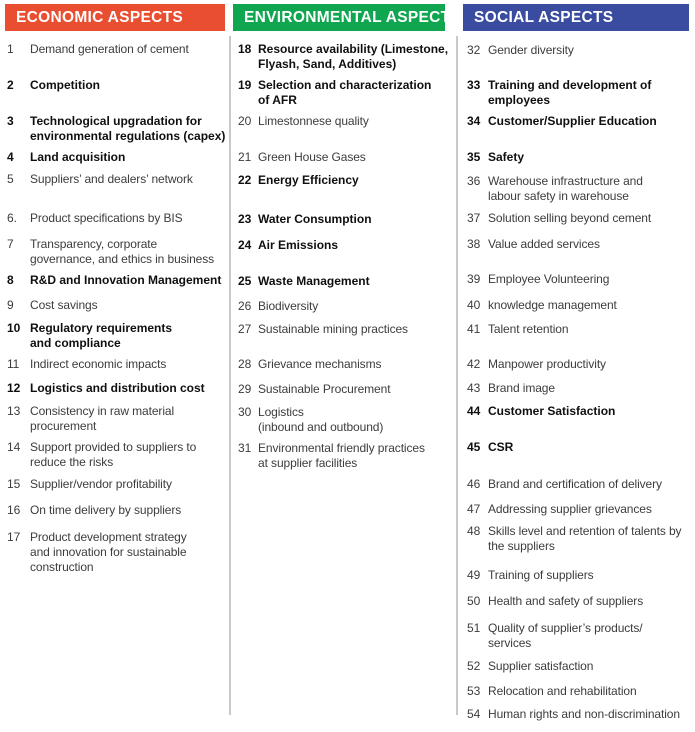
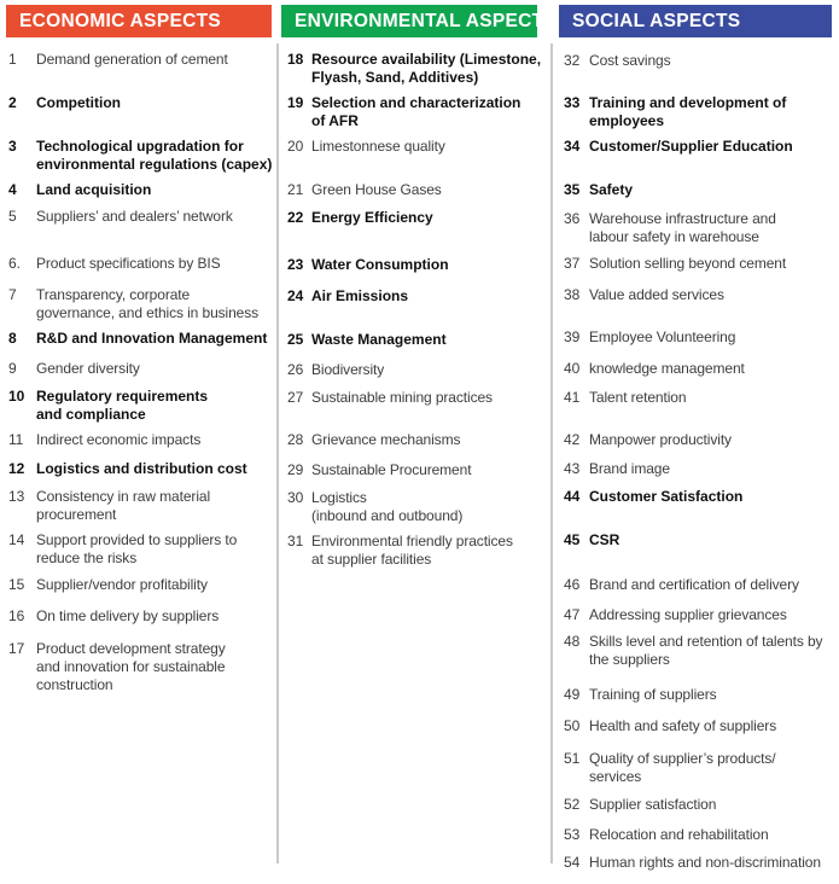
  ECONOMIC ASPECTS
  1
  Demand generation of cement
  2
  Competition
  3
  Technological upgradation for
  environmental regulations (capex)
  4
  Land acquisition
  5
  Suppliers’ and dealers’ network
  6.
  Product specifications by BIS
  7
  Transparency, corporate
  governance, and ethics in business
  8
  R&D and Innovation Management
  9
- Cost savings
+ Gender diversity
  10
  Regulatory requirements
  and compliance
  11
  Indirect economic impacts
  12
  Logistics and distribution cost
  13
  Consistency in raw material
  procurement
  14
  Support provided to suppliers to
  reduce the risks
  15
  Supplier/vendor profitability
  16
  On time delivery by suppliers
  17
  Product development strategy
  and innovation for sustainable
  construction
  ENVIRONMENTAL ASPECTS
  18
  Resource availability (Limestone,
  Flyash, Sand, Additives)
  19
  Selection and characterization
  of AFR
  20
  Limestonnese quality
  21
  Green House Gases
  22
  Energy Efficiency
  23
  Water Consumption
  24
  Air Emissions
  25
  Waste Management
  26
  Biodiversity
  27
  Sustainable mining practices
  28
  Grievance mechanisms
  29
  Sustainable Procurement
  30
  Logistics
  (inbound and outbound)
  31
  Environmental friendly practices
  at supplier facilities
  SOCIAL ASPECTS
  32
- Gender diversity
+ Cost savings
  33
  Training and development of
  employees
  34
  Customer/Supplier Education
  35
  Safety
  36
  Warehouse infrastructure and
  labour safety in warehouse
  37
  Solution selling beyond cement
  38
  Value added services
  39
  Employee Volunteering
  40
  knowledge management
  41
  Talent retention
  42
  Manpower productivity
  43
  Brand image
  44
  Customer Satisfaction
  45
  CSR
  46
  Brand and certification of delivery
  47
  Addressing supplier grievances
  48
  Skills level and retention of talents by
  the suppliers
  49
  Training of suppliers
  50
  Health and safety of suppliers
  51
  Quality of supplier’s products/
  services
  52
  Supplier satisfaction
  53
  Relocation and rehabilitation
  54
  Human rights and non-discrimination
